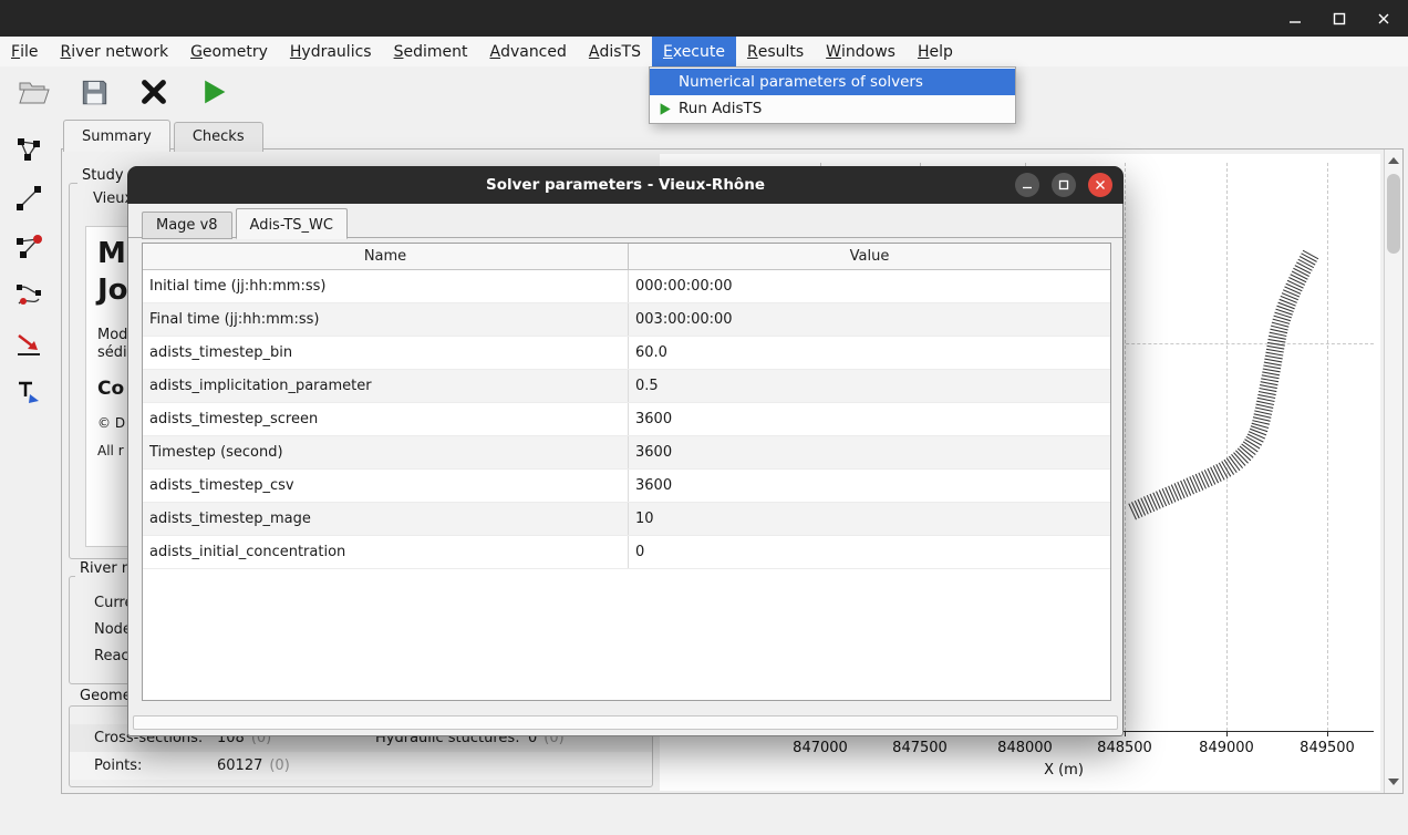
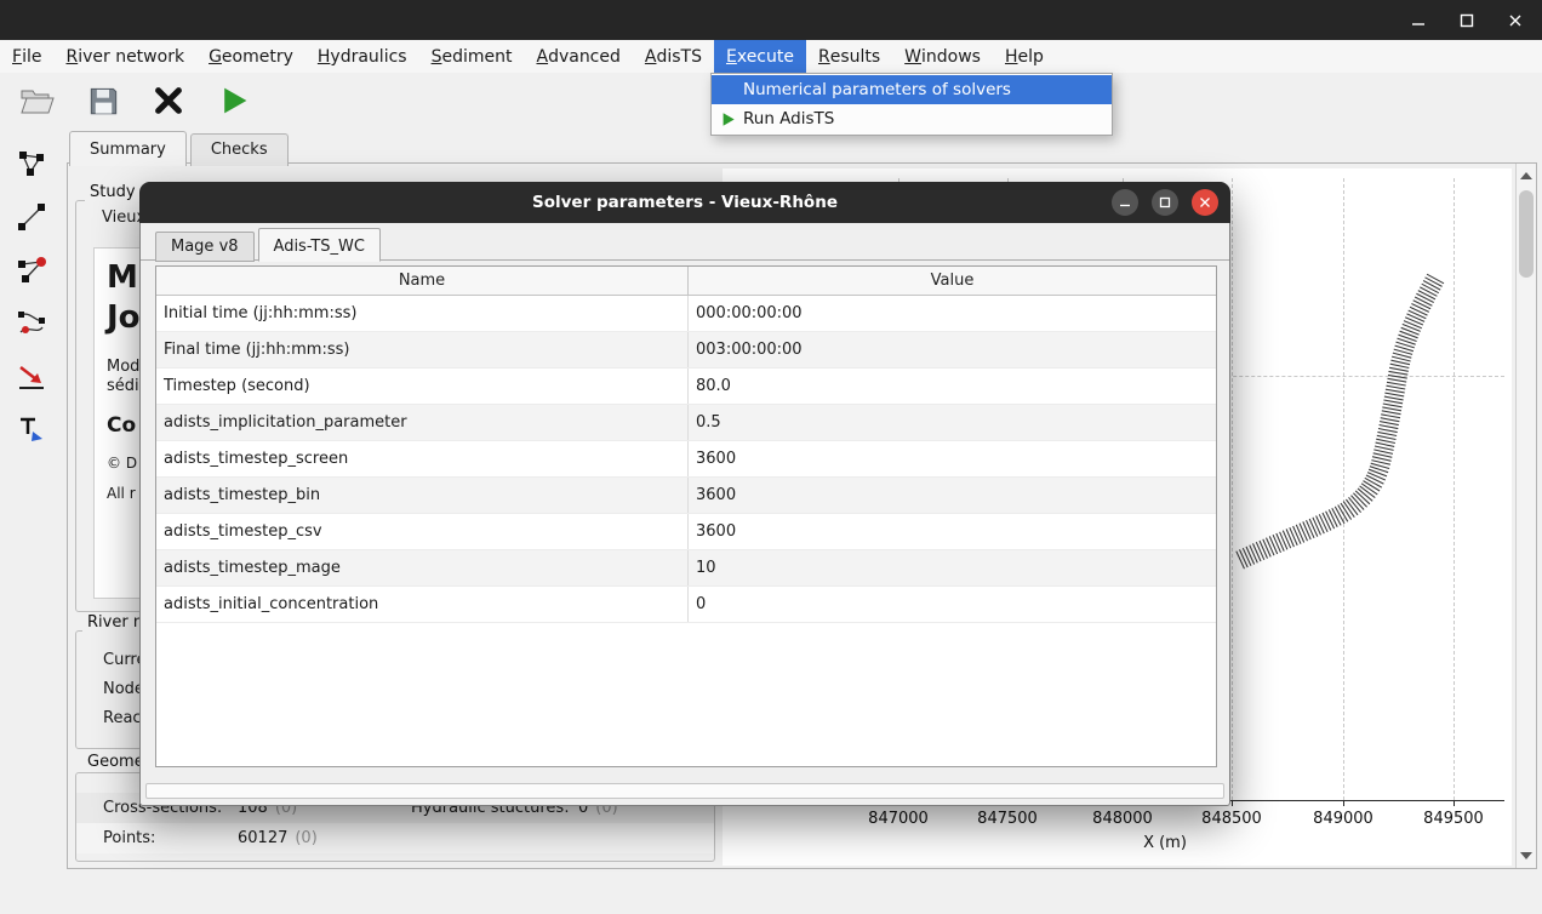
  F
  ile
  R
  iver network
  G
  eometry
  H
  ydraulics
  S
  ediment
  A
  dvanced
  A
  disTS
  E
  xecute
  R
  esults
  W
  indows
  H
  elp
  Study
  Vieu
  M
  Jo
  Mod
  sédi
  Co
  © D
  All r
  River n
  Curr
  Nod
  Reac
  Geom
  Cross-sections:
  108
  (0)
  Hydraulic stuctures:
  0
  (0)
  Points:
  60127
  (0)
  847000
  847500
  848000
  848500
  849000
  849500
  X (m)
  Summary
  Checks
  Numerical parameters of solvers
  Run AdisTS
  Solver parameters - Vieux-Rhône
  Mage v8
  Adis-TS_WC
  Name
  Value
  Initial time (jj:hh:mm:ss)
  000:00:00:00
  Final time (jj:hh:mm:ss)
  003:00:00:00
- adists_timestep_bin
+ Timestep (second)
- 60.0
+ 80.0
  adists_implicitation_parameter
  0.5
  adists_timestep_screen
  3600
- Timestep (second)
+ adists_timestep_bin
  3600
  adists_timestep_csv
  3600
  adists_timestep_mage
  10
  adists_initial_concentration
  0
